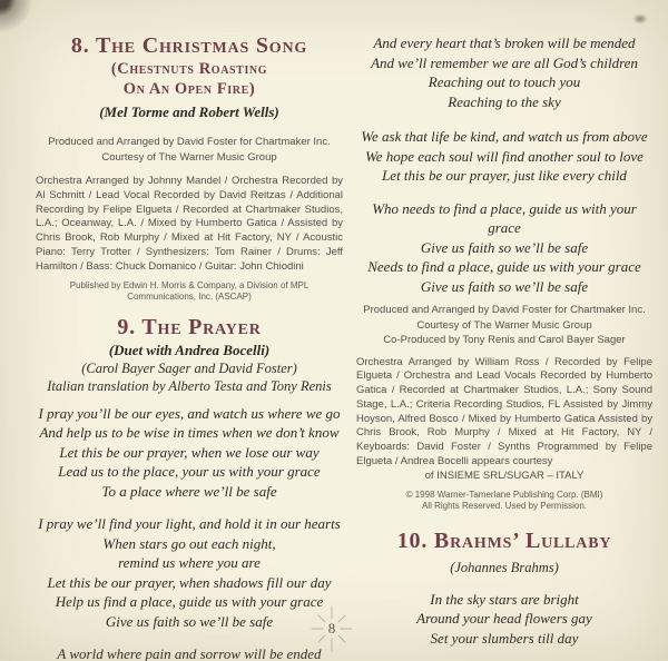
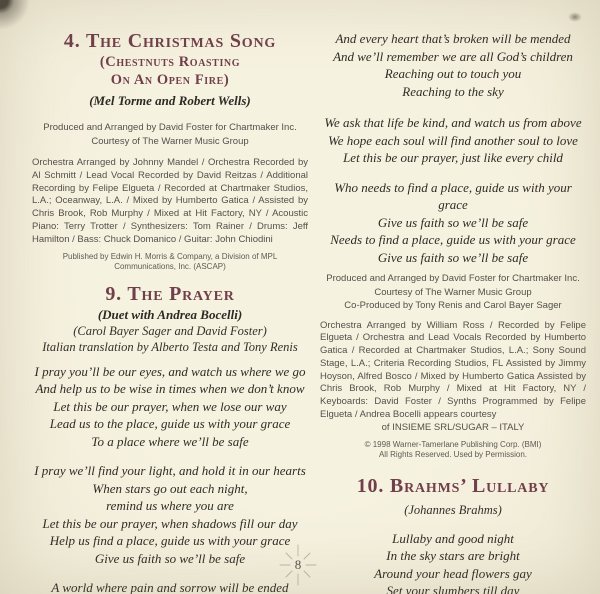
- 8. The Christmas Song
+ 4. The Christmas Song
  (Chestnuts Roasting
  On An Open Fire)
  (Mel Torme and Robert Wells)
  Produced and Arranged by David Foster for Chartmaker Inc.
  Courtesy of The Warner Music Group
  Orchestra Arranged by Johnny Mandel / Orchestra Recorded by Al Schmitt / Lead Vocal Recorded by David Reitzas / Additional Recording by Felipe Elgueta / Recorded at Chartmaker Studios, L.A.; Oceanway, L.A. / Mixed by Humberto Gatica / Assisted by Chris Brook, Rob Murphy / Mixed at Hit Factory, NY / Acoustic Piano: Terry Trotter / Synthesizers: Tom Rainer / Drums: Jeff Hamilton / Bass: Chuck Domanico / Guitar: John Chiodini
  Published by Edwin H. Morris & Company, a Division of MPL
  Communications, Inc. (ASCAP)
  9. The Prayer
  (Duet with Andrea Bocelli)
  (Carol Bayer Sager and David Foster)
  Italian translation by Alberto Testa and Tony Renis
  I pray you’ll be our eyes, and watch us where we go
  And help us to be wise in times when we don’t know
  Let this be our prayer, when we lose our way
- Lead us to the place, your us with your grace
+ Lead us to the place, guide us with your grace
  To a place where we’ll be safe
  I pray we’ll find your light, and hold it in our hearts
  When stars go out each night,
  remind us where you are
  Let this be our prayer, when shadows fill our day
  Help us find a place, guide us with your grace
  Give us faith so we’ll be safe
  A world where pain and sorrow will be ended
  And every heart that’s broken will be mended
  And we’ll remember we are all God’s children
  Reaching out to touch you
  Reaching to the sky
  We ask that life be kind, and watch us from above
  We hope each soul will find another soul to love
  Let this be our prayer, just like every child
  Who needs to find a place, guide us with your grace
  Give us faith so we’ll be safe
  Needs to find a place, guide us with your grace
  Give us faith so we’ll be safe
  Produced and Arranged by David Foster for Chartmaker Inc.
  Courtesy of The Warner Music Group
  Co-Produced by Tony Renis and Carol Bayer Sager
  Orchestra Arranged by William Ross / Recorded by Felipe Elgueta / Orchestra and Lead Vocals Recorded by Humberto Gatica / Recorded at Chartmaker Studios, L.A.; Sony Sound Stage, L.A.; Criteria Recording Studios, FL Assisted by Jimmy Hoyson, Alfred Bosco / Mixed by Humberto Gatica Assisted by Chris Brook, Rob Murphy / Mixed at Hit Factory, NY / Keyboards: David Foster / Synths Programmed by Felipe Elgueta / Andrea Bocelli appears courtesy
  of INSIEME SRL/SUGAR – ITALY
  © 1998 Warner-Tamerlane Publishing Corp. (BMI)
  All Rights Reserved. Used by Permission.
  10. Brahms’ Lullaby
  (Johannes Brahms)
+ Lullaby and good night
  In the sky stars are bright
  Around your head flowers gay
  Set your slumbers till day
  8
